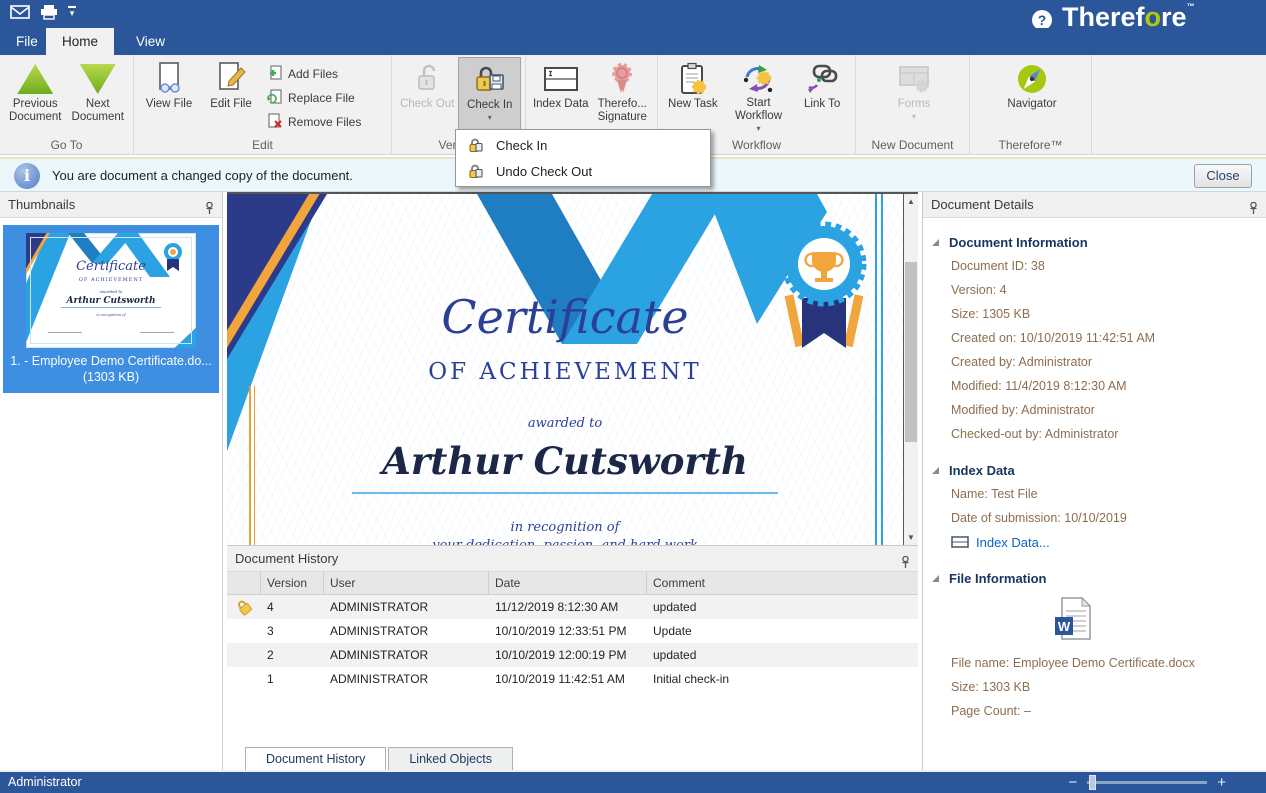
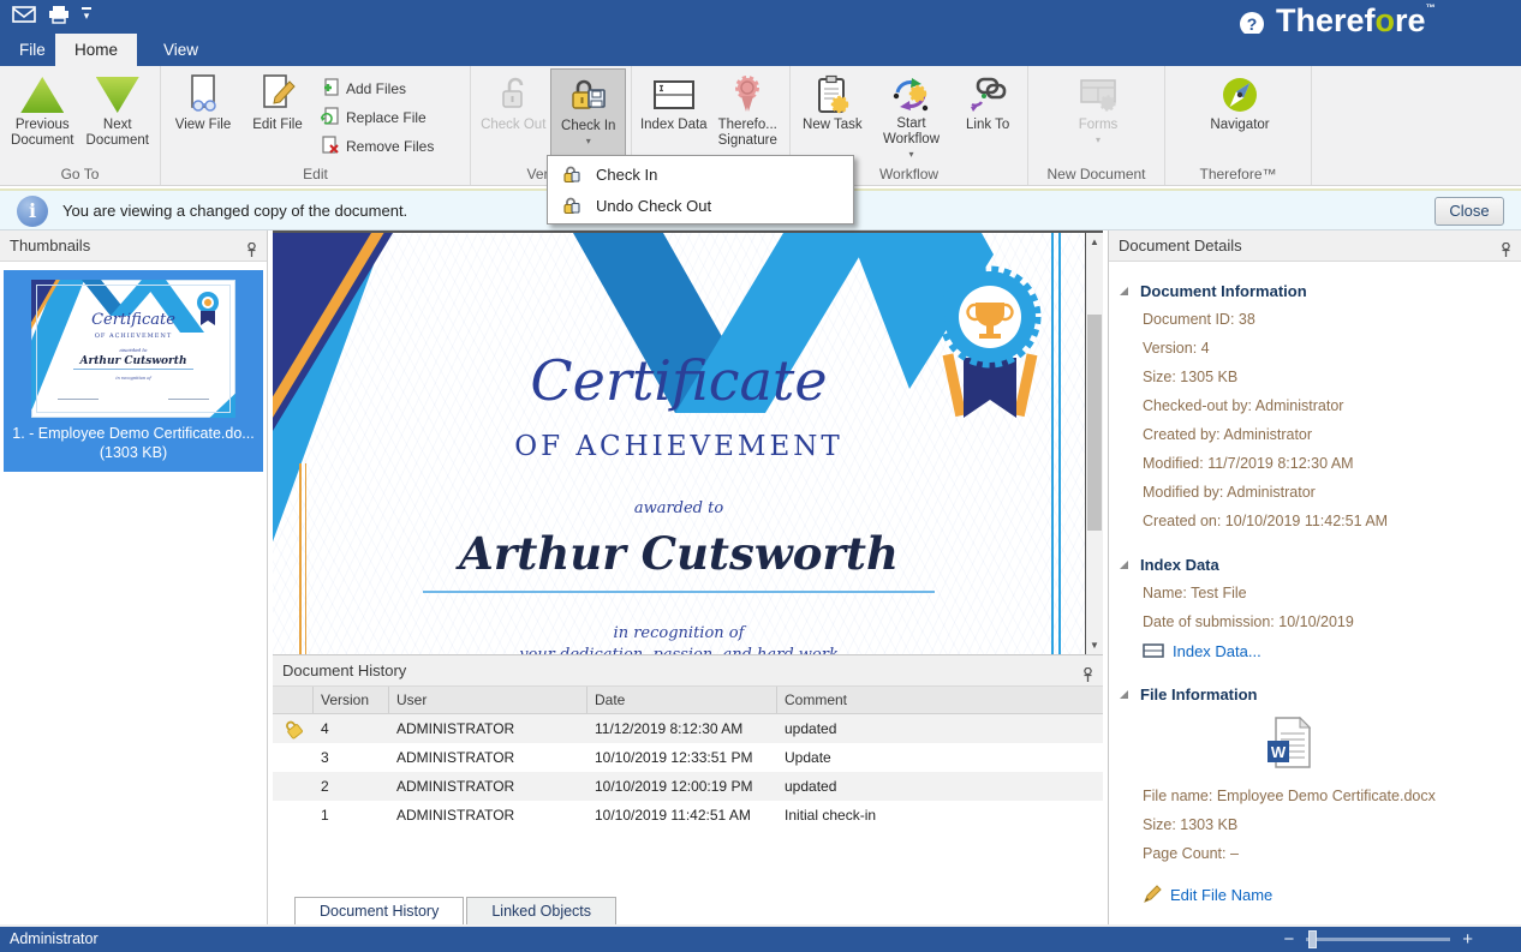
  ▾
  ?
  Therefore™
  File
  Home
  View
  Previous Document
  Next Document
  Go To
  View File
  Edit File
  Add Files
  Replace File
  Remove Files
  Edit
  Check Out
  Check In
  ▾
  Index Data
  Therefo... Signature
  New Task
  Start Workflow
  ▾
  Link To
  Workflow
  Forms
  ▾
  New Document
  Navigator
  Therefore™
  Check In
  Undo Check Out
  i
- You are document a changed copy of the document.
+ You are viewing a changed copy of the document.
  Close
  Thumbnails
  Certificate
  Arthur Cutsworth
  1. - Employee Demo Certificate.do...
  (1303 KB)
  Certificate
  OF ACHIEVEMENT
  awarded to
  Arthur Cutsworth
  in recognition of
  ▲
  ▼
  Document History
  Version
  User
  Date
  Comment
  4
  ADMINISTRATOR
  11/12/2019 8:12:30 AM
  updated
  3
  ADMINISTRATOR
  10/10/2019 12:33:51 PM
  Update
  2
  ADMINISTRATOR
  10/10/2019 12:00:19 PM
  updated
  1
  ADMINISTRATOR
  10/10/2019 11:42:51 AM
  Initial check-in
  Document History
  Linked Objects
  Document Details
  Document Information
  Document ID: 38
  Version: 4
  Size: 1305 KB
- Created on: 10/10/2019 11:42:51 AM
+ Checked-out by: Administrator
  Created by: Administrator
- Modified: 11/4/2019 8:12:30 AM
+ Modified: 11/7/2019 8:12:30 AM
  Modified by: Administrator
- Checked-out by: Administrator
+ Created on: 10/10/2019 11:42:51 AM
  Index Data
  Name: Test File
  Date of submission: 10/10/2019
  Index Data...
  File Information
  W
  File name: Employee Demo Certificate.docx
  Size: 1303 KB
  Page Count: –
+ Edit File Name
  Administrator
  −
  +
